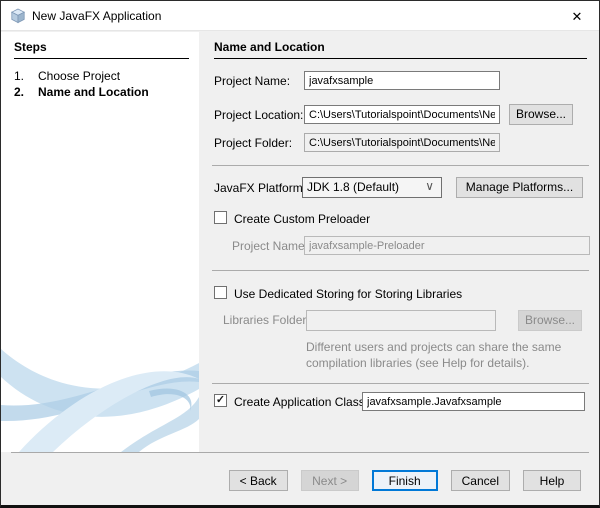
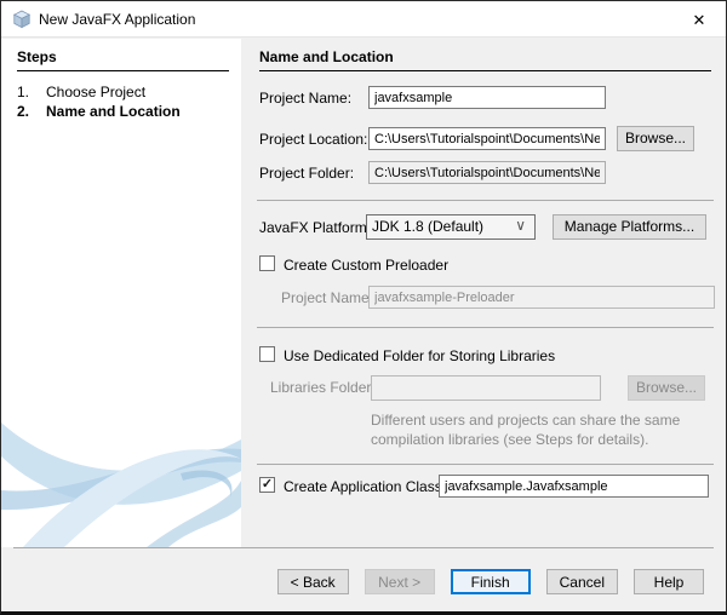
  New JavaFX Application
  ✕
  Steps
  1. Choose Project
  2. Name and Location
  Name and Location
  Project Name:
  javafxsample
  Project Location:
  C:\Users\Tutorialspoint\Documents\Ne
  Browse...
  Project Folder:
  C:\Users\Tutorialspoint\Documents\Ne
  JavaFX Platform
  JDK 1.8 (Default)
  ∨
  Manage Platforms...
  Create Custom Preloader
  Project Name
  javafxsample-Preloader
- Use Dedicated Storing for Storing Libraries
+ Use Dedicated Folder for Storing Libraries
  Libraries Folder
  Browse...
  Different users and projects can share the same
- compilation libraries (see Help for details).
+ compilation libraries (see Steps for details).
  ✓
  Create Application Clas
  javafxsample.Javafxsample
  < Back
  Next >
  Finish
  Cancel
  Help
